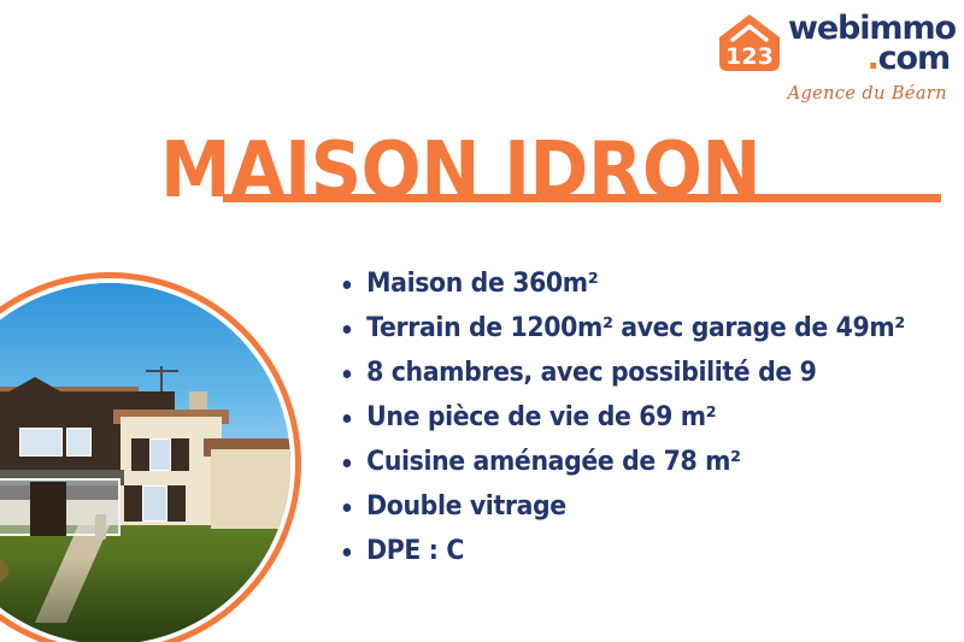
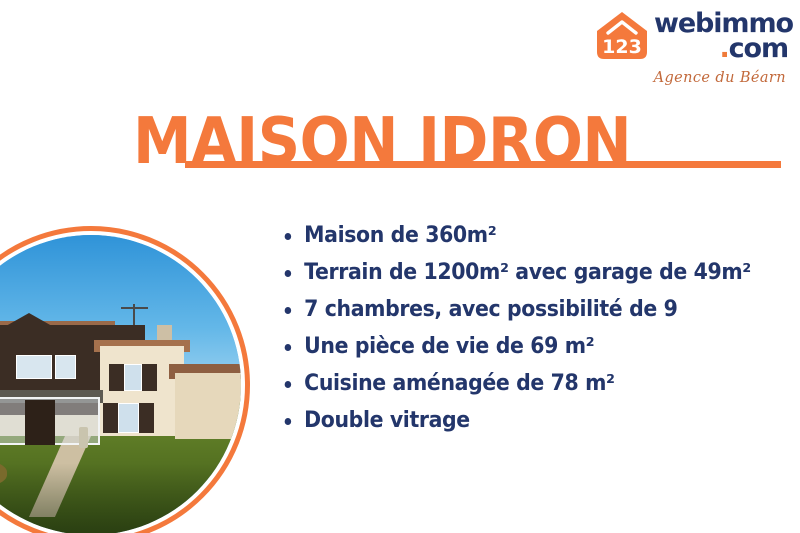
  123
  webimmo
  .com
  Agence du Béarn
  MAISON IDRON
  Maison de 360m²
  Terrain de 1200m² avec garage de 49m²
- 8 chambres, avec possibilité de 9
+ 7 chambres, avec possibilité de 9
  Une pièce de vie de 69 m²
  Cuisine aménagée de 78 m²
  Double vitrage
- DPE : C
